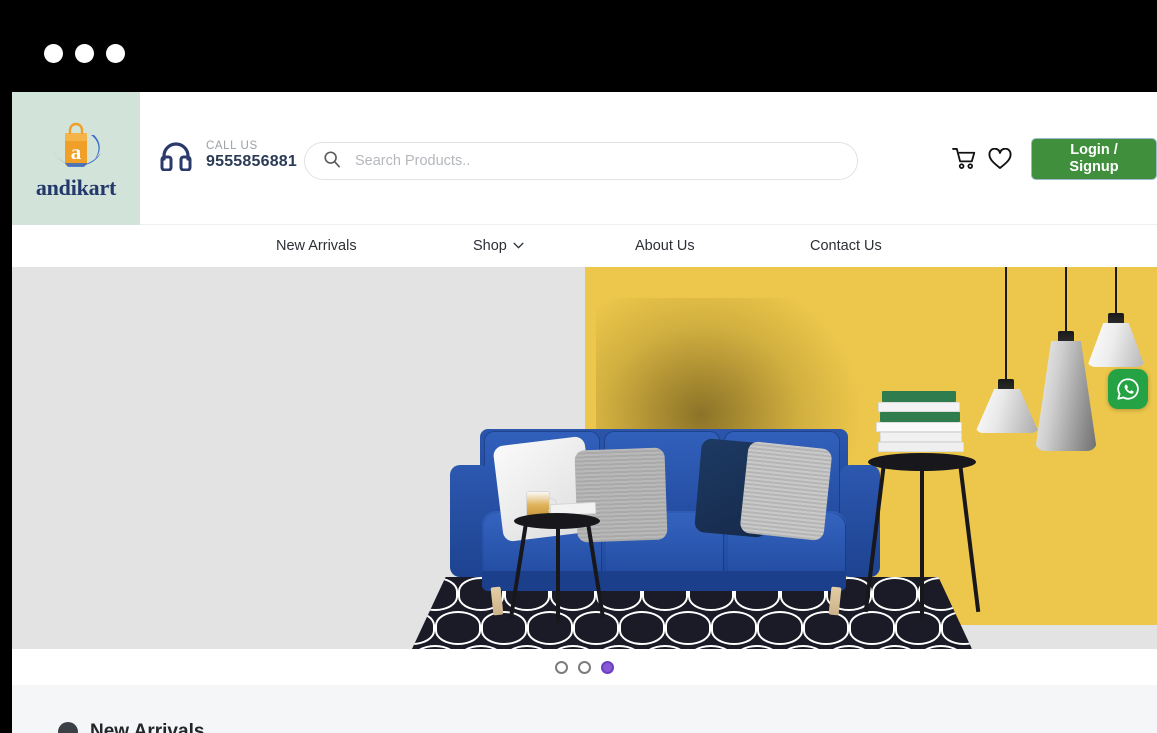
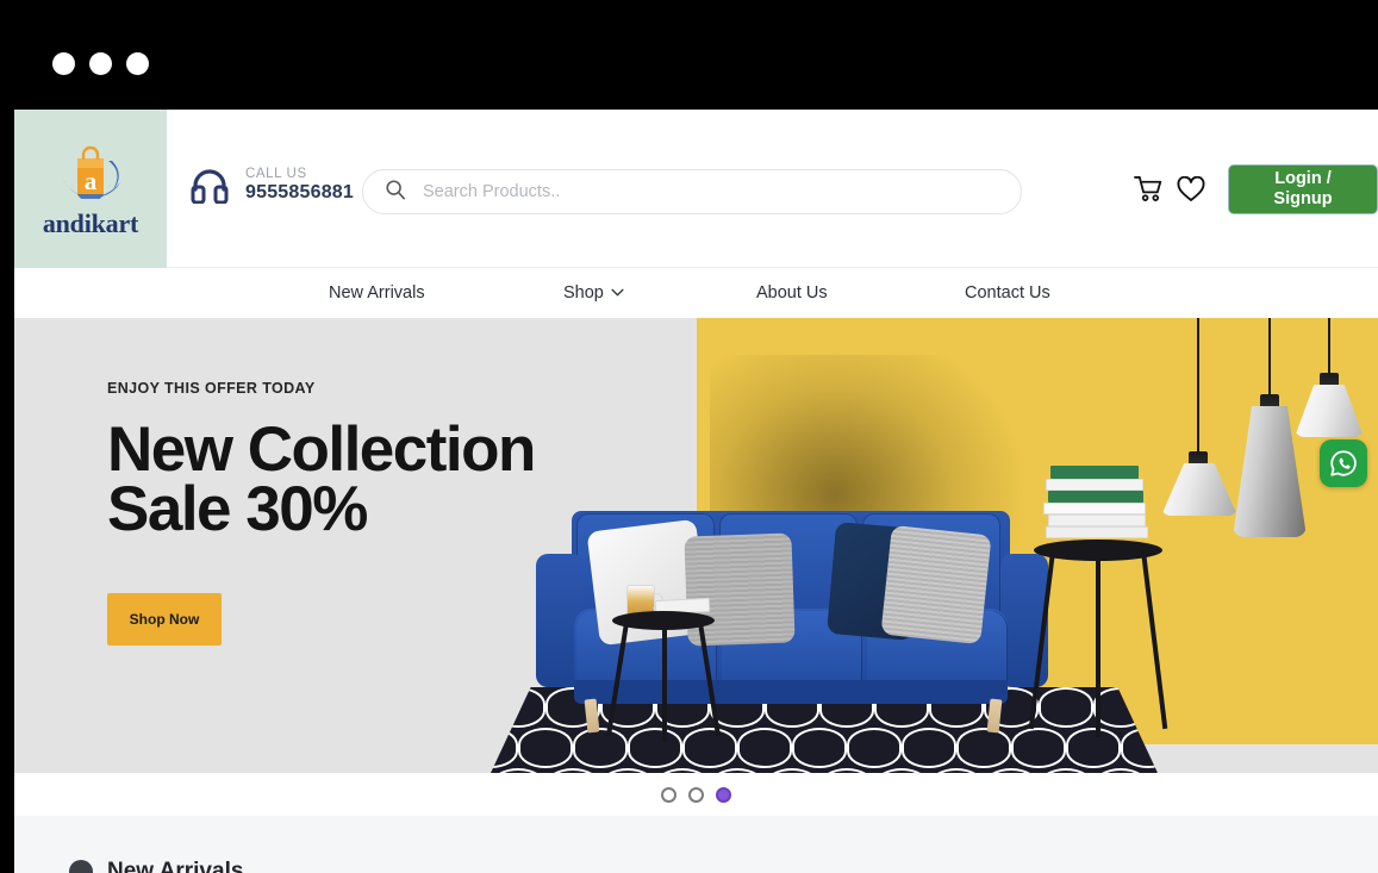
  a
  andikart
  CALL US
  9555856881
  Search Products..
  Login /
  Signup
  New Arrivals
  Shop
  About Us
  Contact Us
+ ENJOY THIS OFFER TODAY
+ New Collection
+ Sale 30%
+ Shop Now
  New Arrivals
